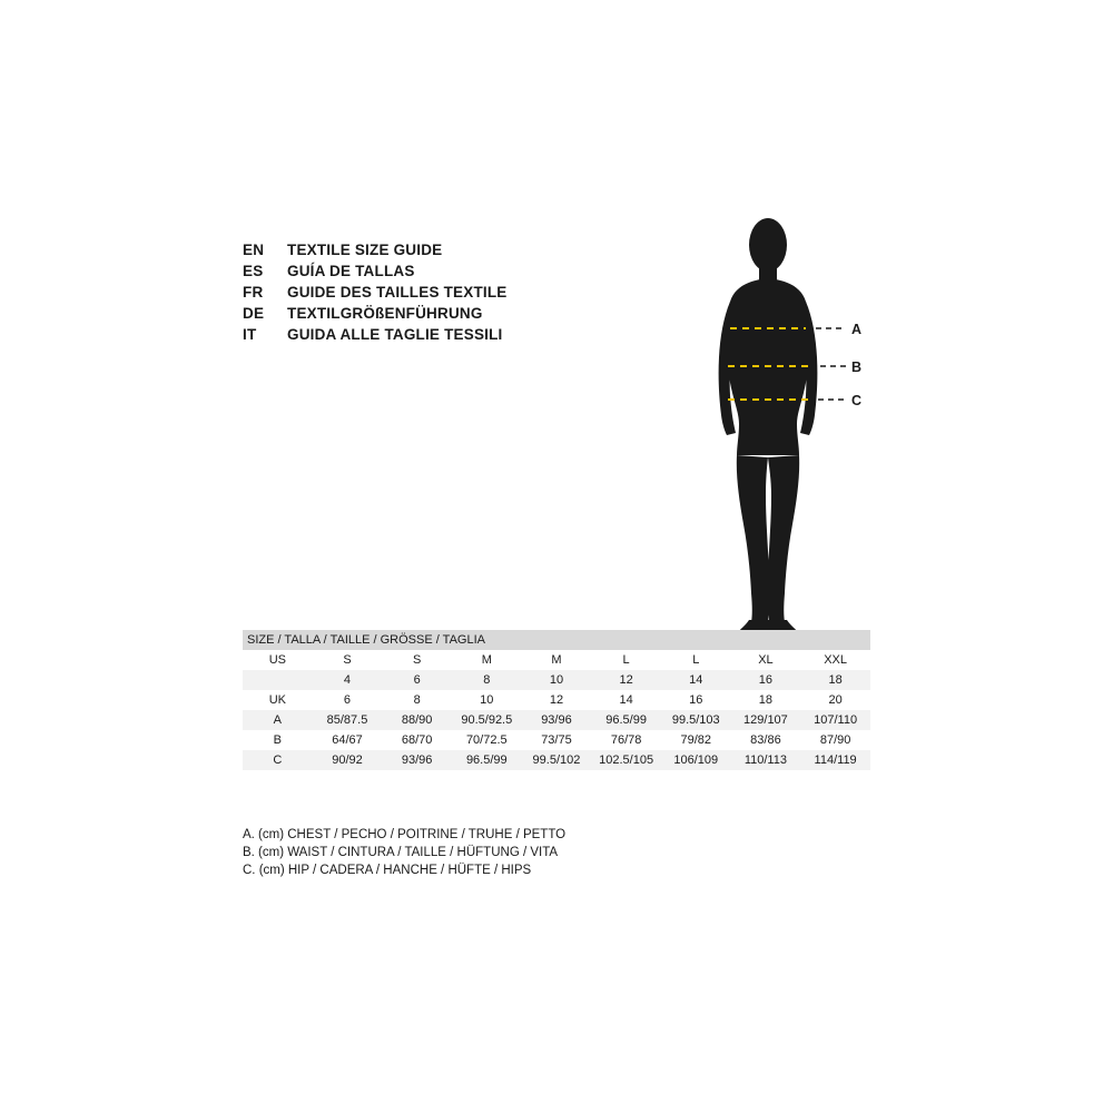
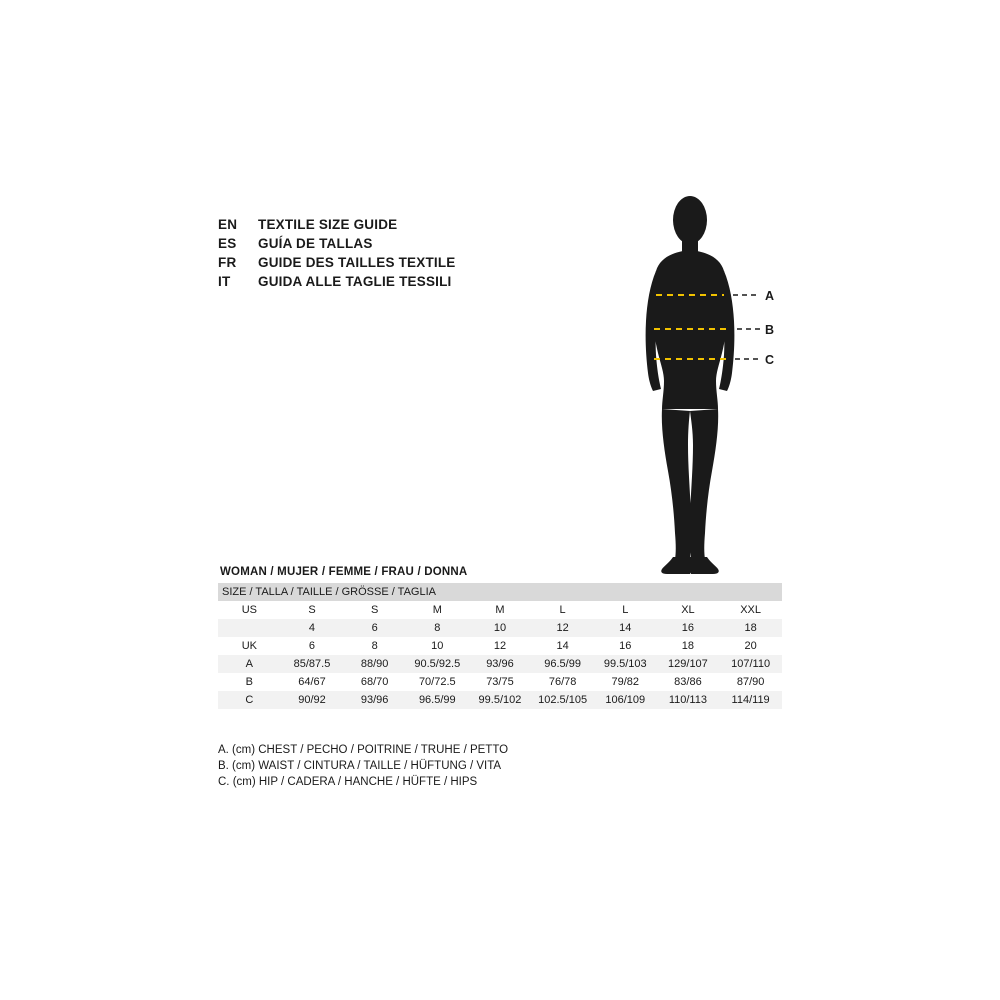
  EN
  TEXTILE SIZE GUIDE
  ES
  GUÍA DE TALLAS
  FR
  GUIDE DES TAILLES TEXTILE
- DE
- TEXTILGRÖßENFÜHRUNG
  IT
  GUIDA ALLE TAGLIE TESSILI
  A
  B
  C
+ WOMAN / MUJER / FEMME / FRAU / DONNA
  SIZE / TALLA / TAILLE / GRÖSSE / TAGLIA
  US	S	S	M	M	L	L	XL	XXL
  	4	6	8	10	12	14	16	18
  UK	6	8	10	12	14	16	18	20
  A	85/87.5	88/90	90.5/92.5	93/96	96.5/99	99.5/103	129/107	107/110
  B	64/67	68/70	70/72.5	73/75	76/78	79/82	83/86	87/90
  C	90/92	93/96	96.5/99	99.5/102	102.5/105	106/109	110/113	114/119
  A. (cm) CHEST / PECHO / POITRINE / TRUHE / PETTO
  B. (cm) WAIST / CINTURA / TAILLE / HÜFTUNG / VITA
  C. (cm) HIP / CADERA / HANCHE / HÜFTE / HIPS
